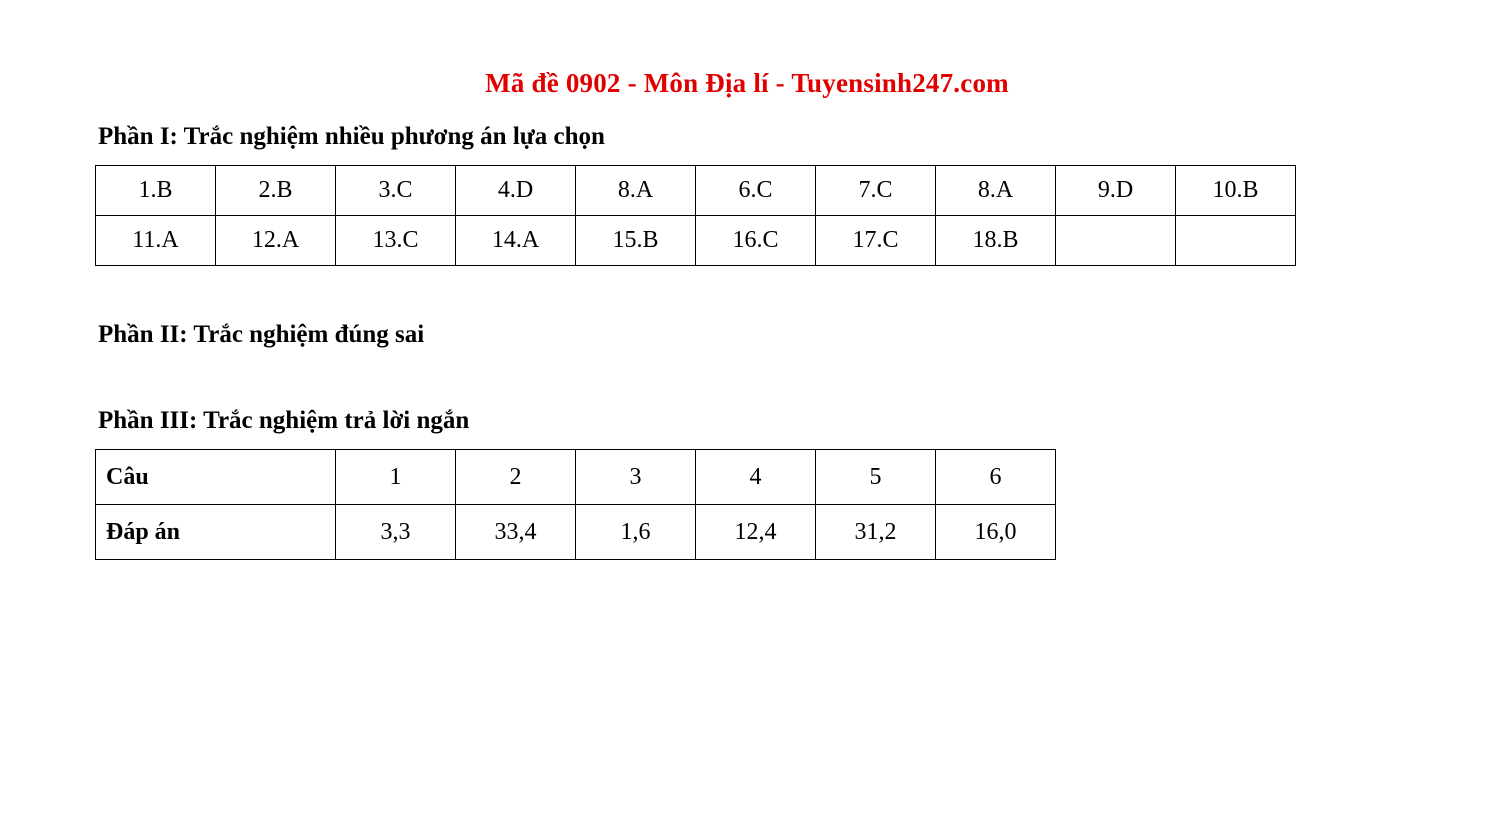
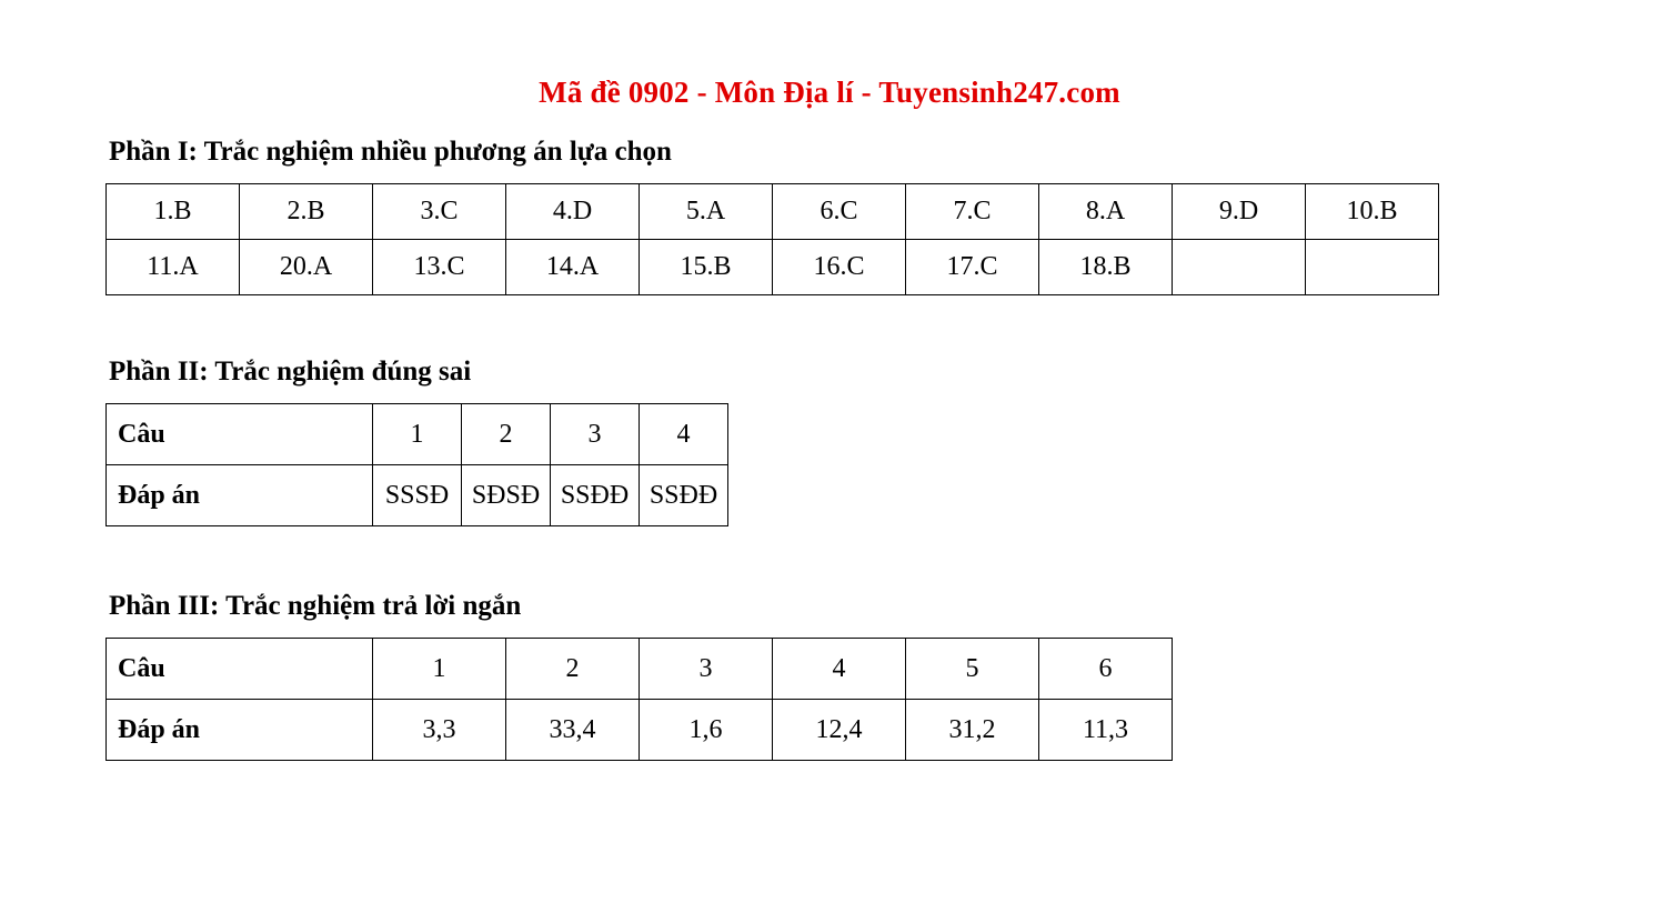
  Mã đề 0902 - Môn Địa lí - Tuyensinh247.com
  Phần I: Trắc nghiệm nhiều phương án lựa chọn
- 1.B	2.B	3.C	4.D	8.A	6.C	7.C	8.A	9.D	10.B
+ 1.B	2.B	3.C	4.D	5.A	6.C	7.C	8.A	9.D	10.B
- 11.A	12.A	13.C	14.A	15.B	16.C	17.C	18.B
+ 11.A	20.A	13.C	14.A	15.B	16.C	17.C	18.B
  Phần II: Trắc nghiệm đúng sai
+ Câu	1	2	3	4
+ Đáp án	SSSĐ	SĐSĐ	SSĐĐ	SSĐĐ
  Phần III: Trắc nghiệm trả lời ngắn
  Câu	1	2	3	4	5	6
- Đáp án	3,3	33,4	1,6	12,4	31,2	16,0
+ Đáp án	3,3	33,4	1,6	12,4	31,2	11,3
